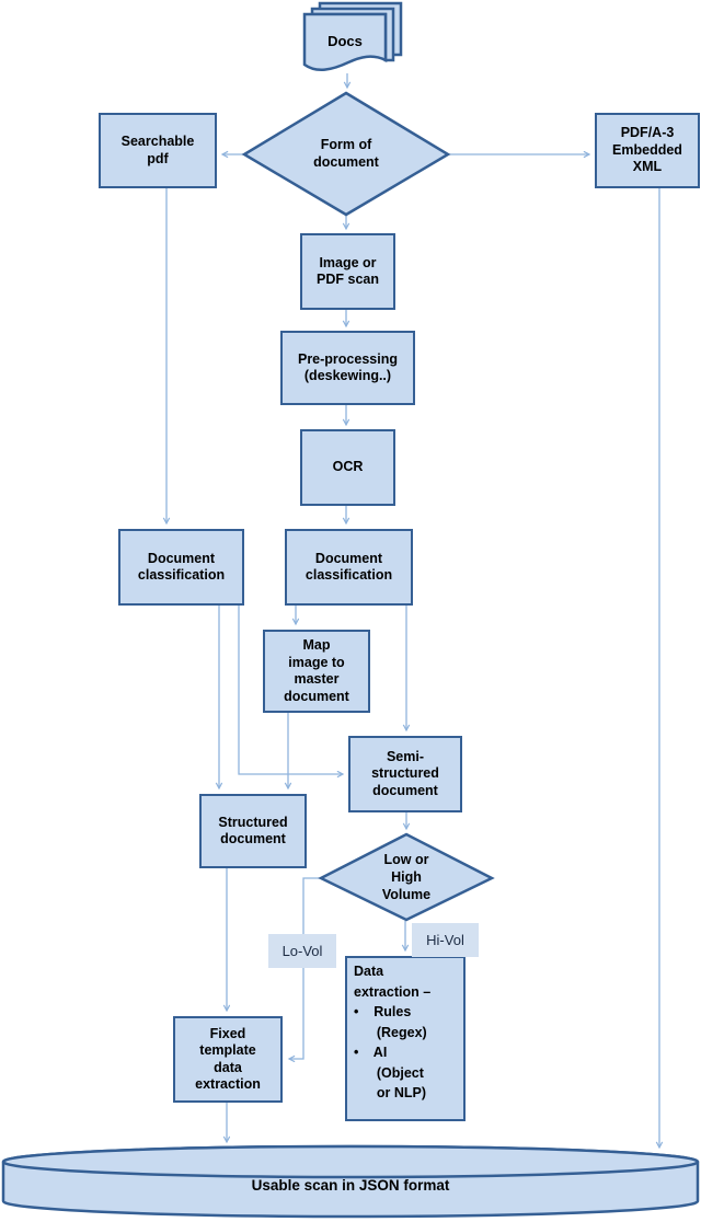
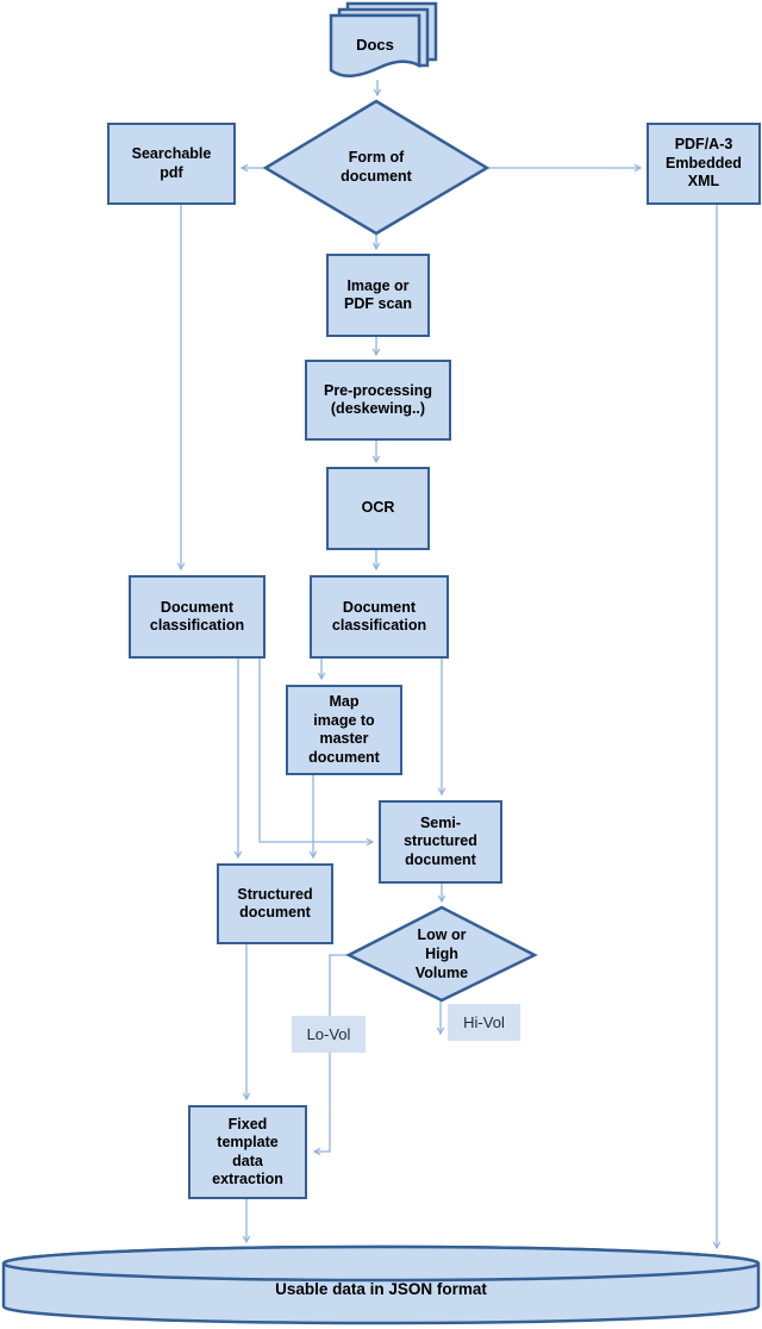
  Searchable
  pdf
  PDF/A-3
  Embedded
  XML
  Image or
  PDF scan
  Pre-processing
  (deskewing..)
  OCR
  Document
  classification
  Document
  classification
  Map
  image to
  master
  document
  Semi-
  structured
  document
  Structured
  document
- Data
- extraction –
- • Rules
- (Regex)
- • AI
- (Object
- or NLP)
  Fixed
  template
  data
  extraction
  Docs
  Form of
  document
  Low or
  High
  Volume
- Usable scan in JSON format
+ Usable data in JSON format
  Lo-Vol
  Hi-Vol
